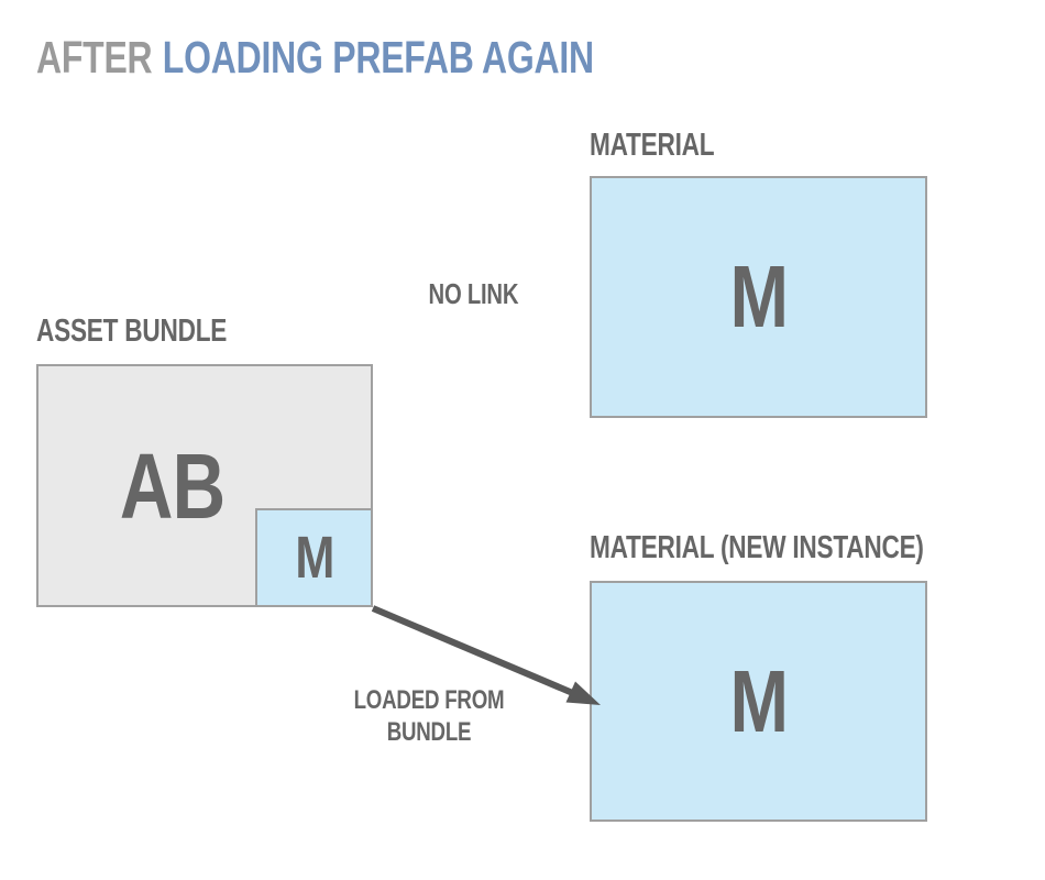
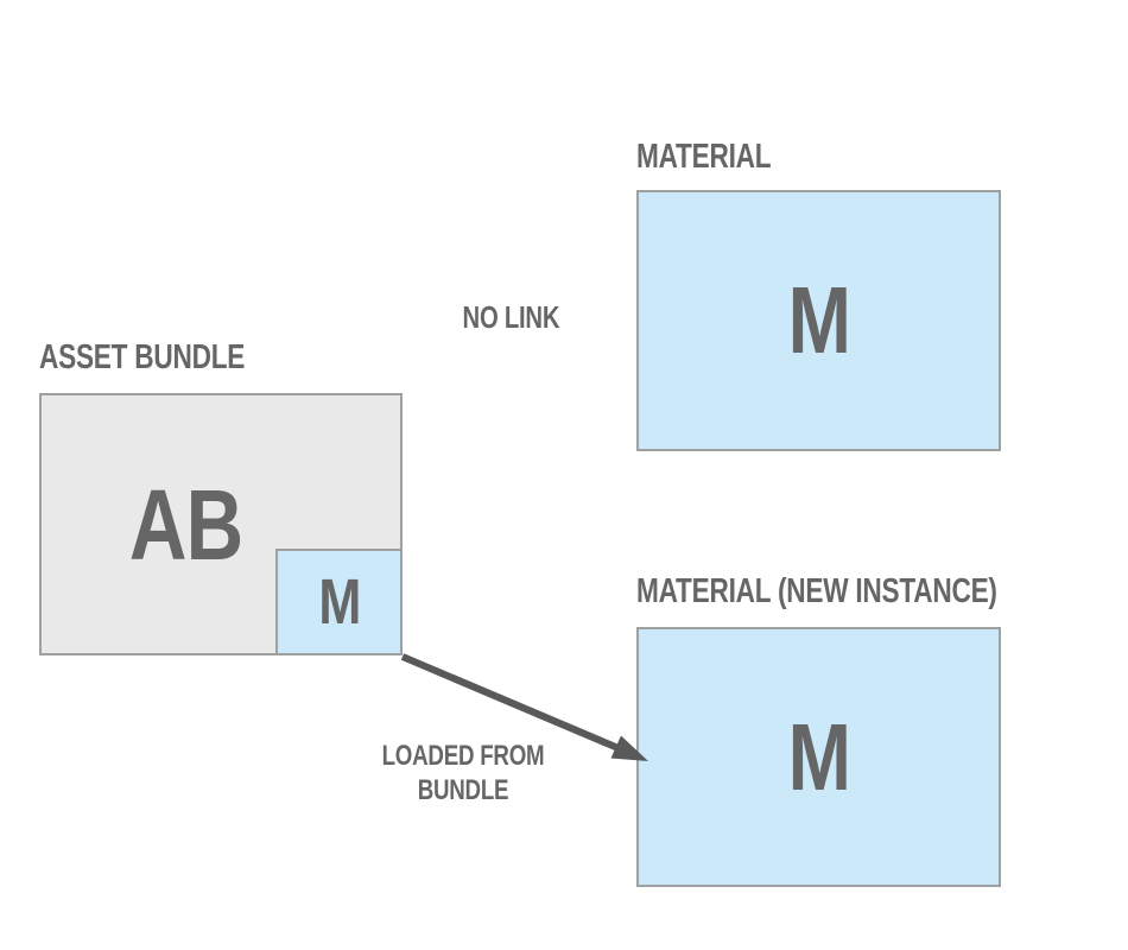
- AFTER LOADING PREFAB AGAIN
  MATERIAL
  M
  NO LINK
  ASSET BUNDLE
  AB
  M
  MATERIAL (NEW INSTANCE)
  M
  LOADED FROM
  BUNDLE
